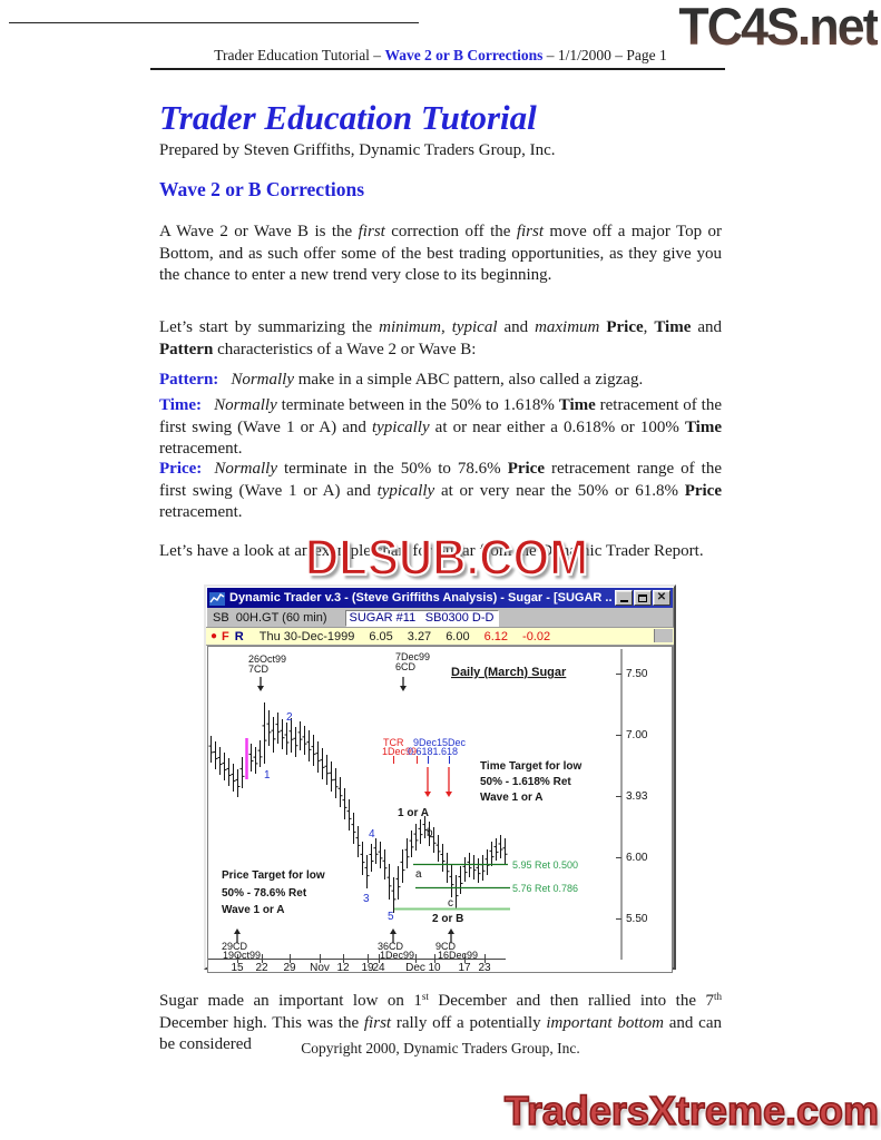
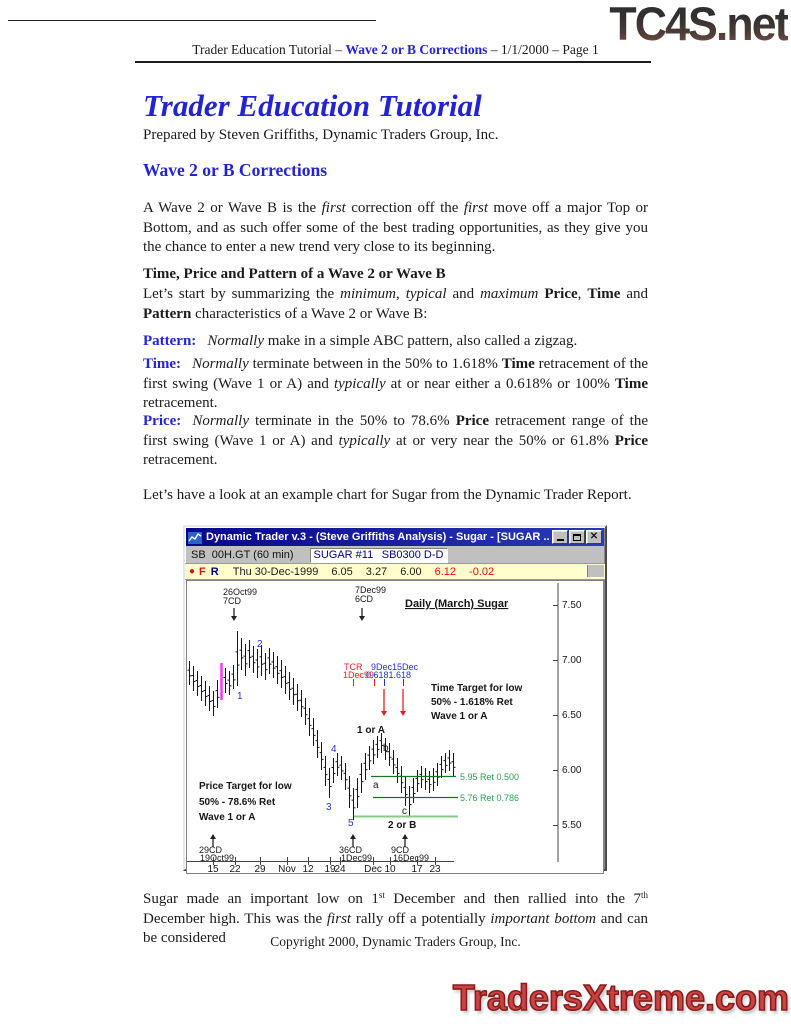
  TC4S.net
  Trader Education Tutorial – Wave 2 or B Corrections – 1/1/2000 – Page 1
  Trader Education Tutorial
  Prepared by Steven Griffiths, Dynamic Traders Group, Inc.
  Wave 2 or B Corrections
  A Wave 2 or Wave B is the first correction off the first move off a major Top or Bottom, and as such offer some of the best trading opportunities, as they give you the chance to enter a new trend very close to its beginning.
+ Time, Price and Pattern of a Wave 2 or Wave B
  Let’s start by summarizing the minimum, typical and maximum Price, Time and Pattern characteristics of a Wave 2 or Wave B:
  Pattern: Normally make in a simple ABC pattern, also called a zigzag.
  Time: Normally terminate between in the 50% to 1.618% Time retracement of the first swing (Wave 1 or A) and typically at or near either a 0.618% or 100% Time retracement.
  Price: Normally terminate in the 50% to 78.6% Price retracement range of the first swing (Wave 1 or A) and typically at or very near the 50% or 61.8% Price retracement.
  Let’s have a look at an example chart for Sugar from the Dynamic Trader Report.
- DLSUB.COM
  Dynamic Trader v.3 - (Steve Griffiths Analysis) - Sugar - [SUGAR ..
  ✕
  SB 00H.GT (60 min)
  SUGAR #11
  SB0300 D-D
  ●
  F
  R
  Thu 30-Dec-1999
  6.05
  3.27
  6.00
  6.12
  -0.02
  26Oct99
  7CD
  7Dec99
  6CD
  Daily (March) Sugar
  7.50
  7.00
- 3.93
+ 6.50
  6.00
  5.50
  TCR
  9Dec15Dec
  1Dec99
  0.6181.618
  Time Target for low
  50% - 1.618% Ret
  Wave 1 or A
  1 or A
  b
  a
  c
  2 or B
  1
  2
  3
  4
  5
  5.95 Ret 0.500
  5.76 Ret 0.786
  Price Target for low
  50% - 78.6% Ret
  Wave 1 or A
  29CD
  19Oct99
  36CD
  1Dec99
  9CD
  16Dec99
  15
  22
  29
  Nov
  12
  19
  24
  Dec
  10
  17
  23
  Sugar made an important low on 1st December and then rallied into the 7th December high. This was the first rally off a potentially important bottom and can be considered
  Copyright 2000, Dynamic Traders Group, Inc.
  TradersXtreme.com
